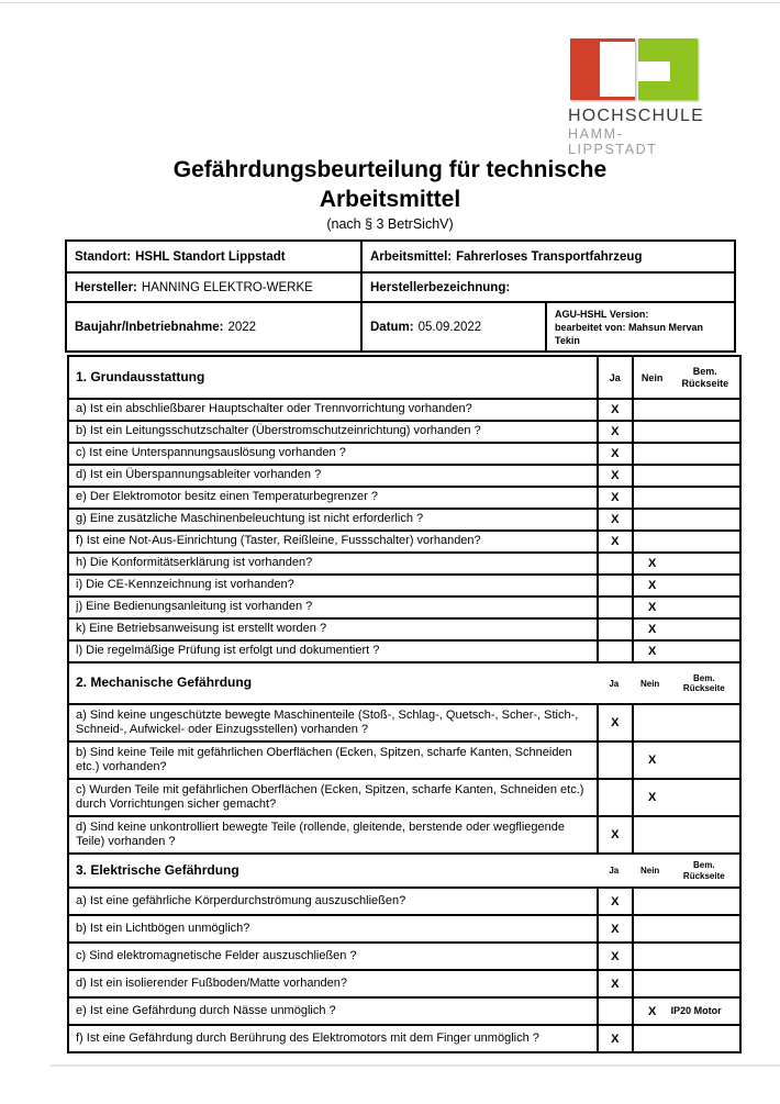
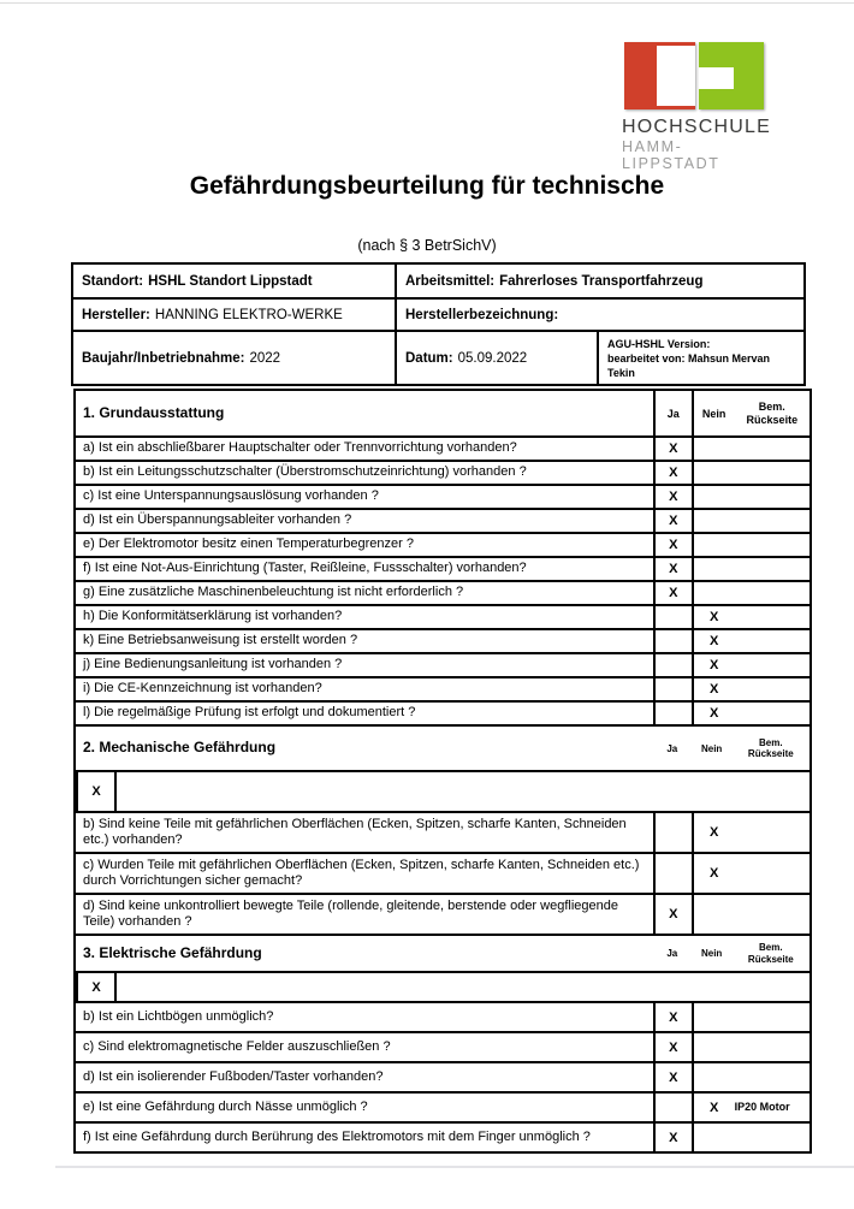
  HOCHSCHULE
  HAMM-LIPPSTADT
  Gefährdungsbeurteilung für technische
- Arbeitsmittel
  (nach § 3 BetrSichV)
  Standort:
  HSHL Standort Lippstadt
  Arbeitsmittel:
  Fahrerloses Transportfahrzeug
  Hersteller:
  HANNING ELEKTRO-WERKE
  Herstellerbezeichnung:
  Baujahr/Inbetriebnahme:
  2022
  Datum:
  05.09.2022
  AGU-HSHL Version:
  bearbeitet von: Mahsun Mervan Tekin
  1. Grundausstattung
  Ja
  Nein
  Bem.
  Rückseite
  a) Ist ein abschließbarer Hauptschalter oder Trennvorrichtung vorhanden?
  X
  b) Ist ein Leitungsschutzschalter (Überstromschutzeinrichtung) vorhanden ?
  X
  c) Ist eine Unterspannungsauslösung vorhanden ?
  X
  d) Ist ein Überspannungsableiter vorhanden ?
  X
  e) Der Elektromotor besitz einen Temperaturbegrenzer ?
  X
- g) Eine zusätzliche Maschinenbeleuchtung ist nicht erforderlich ?
+ f) Ist eine Not-Aus-Einrichtung (Taster, Reißleine, Fussschalter) vorhanden?
  X
- f) Ist eine Not-Aus-Einrichtung (Taster, Reißleine, Fussschalter) vorhanden?
+ g) Eine zusätzliche Maschinenbeleuchtung ist nicht erforderlich ?
  X
  h) Die Konformitätserklärung ist vorhanden?
  X
- i) Die CE-Kennzeichnung ist vorhanden?
+ k) Eine Betriebsanweisung ist erstellt worden ?
  X
  j) Eine Bedienungsanleitung ist vorhanden ?
  X
- k) Eine Betriebsanweisung ist erstellt worden ?
+ i) Die CE-Kennzeichnung ist vorhanden?
  X
  l) Die regelmäßige Prüfung ist erfolgt und dokumentiert ?
  X
  2. Mechanische Gefährdung
  Ja
  Nein
  Bem.
  Rückseite
- a) Sind keine ungeschützte bewegte Maschinenteile (Stoß-, Schlag-, Quetsch-, Scher-, Stich-, Schneid-, Aufwickel- oder Einzugsstellen) vorhanden ?
  X
  b) Sind keine Teile mit gefährlichen Oberflächen (Ecken, Spitzen, scharfe Kanten, Schneiden etc.) vorhanden?
  X
  c) Wurden Teile mit gefährlichen Oberflächen (Ecken, Spitzen, scharfe Kanten, Schneiden etc.) durch Vorrichtungen sicher gemacht?
  X
  d) Sind keine unkontrolliert bewegte Teile (rollende, gleitende, berstende oder wegfliegende Teile) vorhanden ?
  X
  3. Elektrische Gefährdung
  Ja
  Nein
  Bem.
  Rückseite
- a) Ist eine gefährliche Körperdurchströmung auszuschließen?
  X
  b) Ist ein Lichtbögen unmöglich?
  X
  c) Sind elektromagnetische Felder auszuschließen ?
  X
- d) Ist ein isolierender Fußboden/Matte vorhanden?
+ d) Ist ein isolierender Fußboden/Taster vorhanden?
  X
  e) Ist eine Gefährdung durch Nässe unmöglich ?
  X
  IP20 Motor
  f) Ist eine Gefährdung durch Berührung des Elektromotors mit dem Finger unmöglich ?
  X
